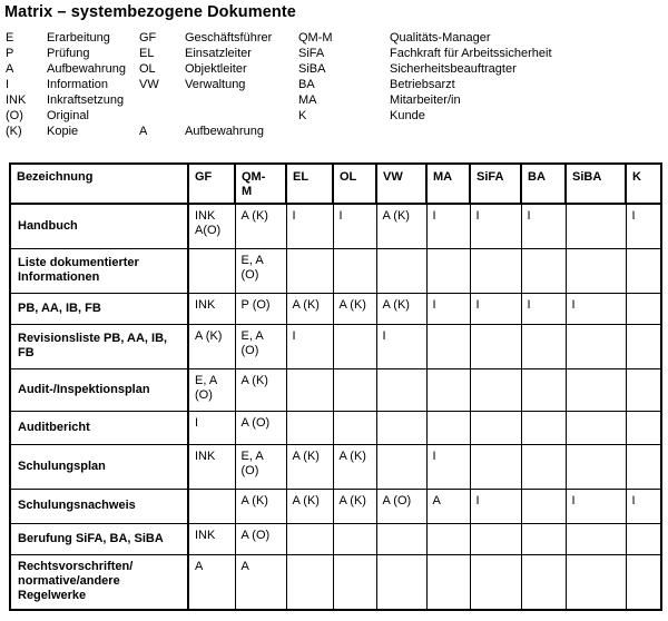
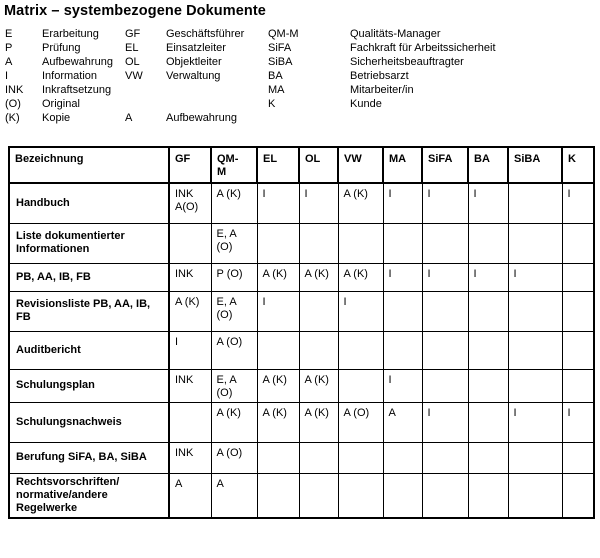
  Matrix – systembezogene Dokumente
  E
  Erarbeitung
  GF
  Geschäftsführer
  QM-M
  Qualitäts-Manager
  P
  Prüfung
  EL
  Einsatzleiter
  SiFA
  Fachkraft für Arbeitssicherheit
  A
  Aufbewahrung
  OL
  Objektleiter
  SiBA
  Sicherheitsbeauftragter
  I
  Information
  VW
  Verwaltung
  BA
  Betriebsarzt
  INK
  Inkraftsetzung
  MA
  Mitarbeiter/in
  (O)
  Original
  K
  Kunde
  (K)
  Kopie
  A
  Aufbewahrung
  Bezeichnung	GF	QM- M	EL	OL	VW	MA	SiFA	BA	SiBA	K
  Handbuch	INK A(O)	A (K)	I	I	A (K)	I	I	I		I
  Liste dokumentierter Informationen		E, A (O)
  PB, AA, IB, FB	INK	P (O)	A (K)	A (K)	A (K)	I	I	I	I
  Revisionsliste PB, AA, IB, FB	A (K)	E, A (O)	I		I
- Audit-/Inspektionsplan	E, A (O)	A (K)
  Auditbericht	I	A (O)
  Schulungsplan	INK	E, A (O)	A (K)	A (K)		I
  Schulungsnachweis		A (K)	A (K)	A (K)	A (O)	A	I		I	I
  Berufung SiFA, BA, SiBA	INK	A (O)
  Rechtsvorschriften/ normative/andere Regelwerke	A	A
